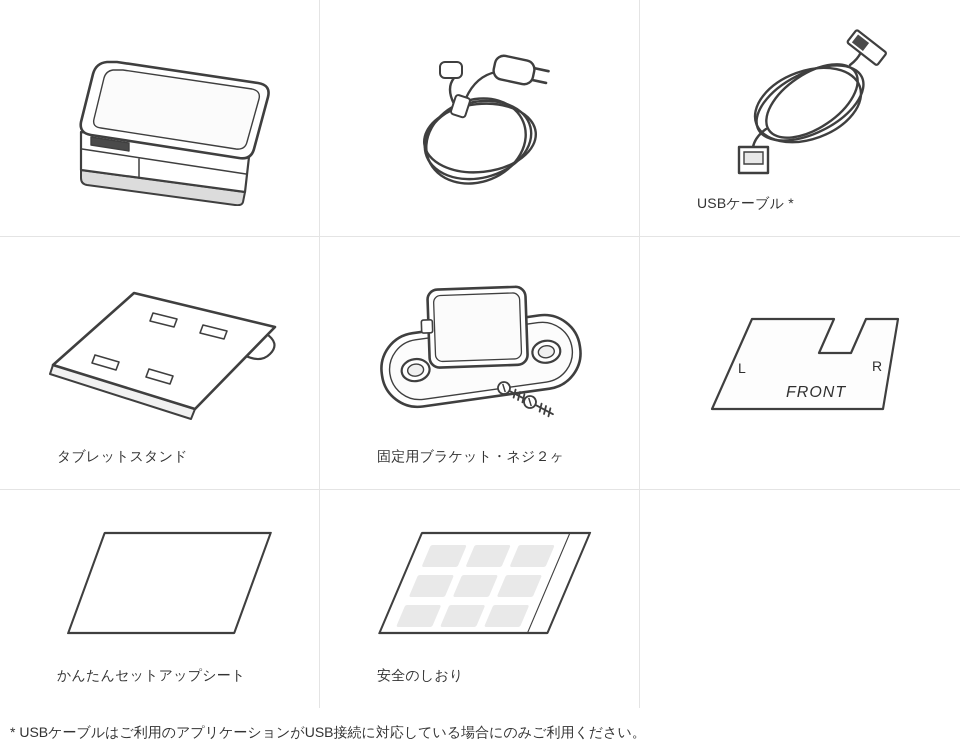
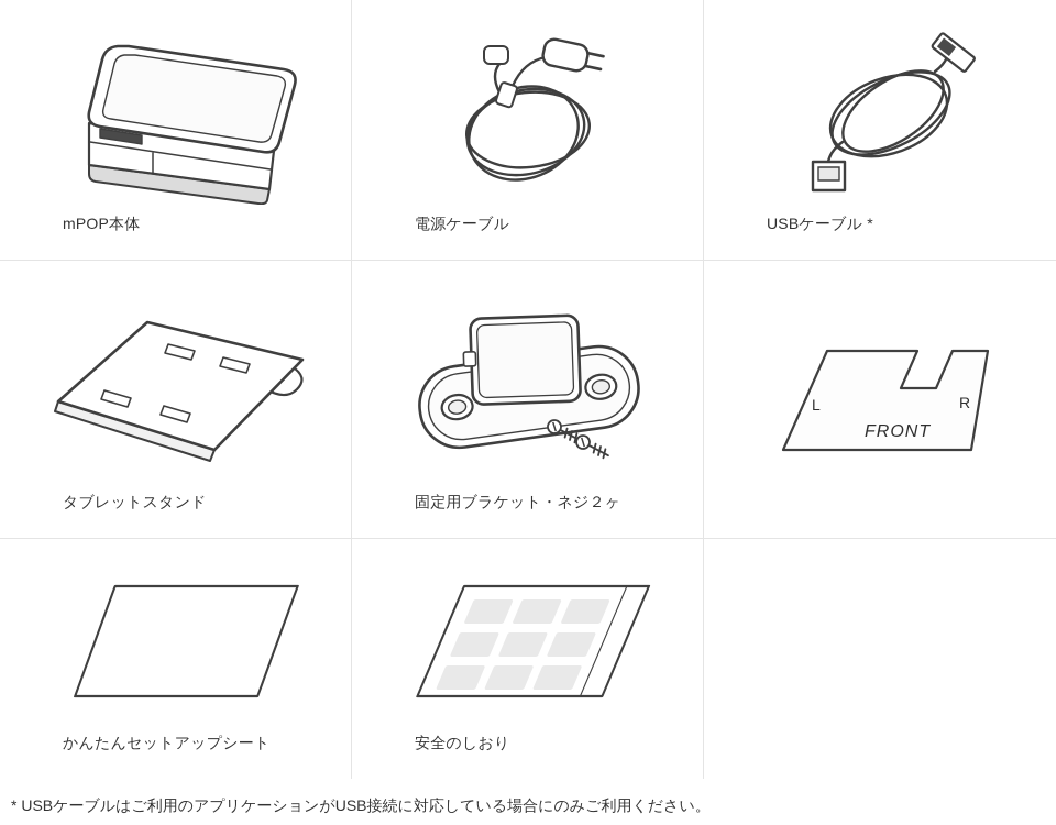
+ mPOP本体
+ 電源ケーブル
  USBケーブル *
  タブレットスタンド
  固定用ブラケット・ネジ２ヶ
  L
  R
  FRONT
  かんたんセットアップシート
  安全のしおり
  * USBケーブルはご利用のアプリケーションがUSB接続に対応している場合にのみご利用ください。
